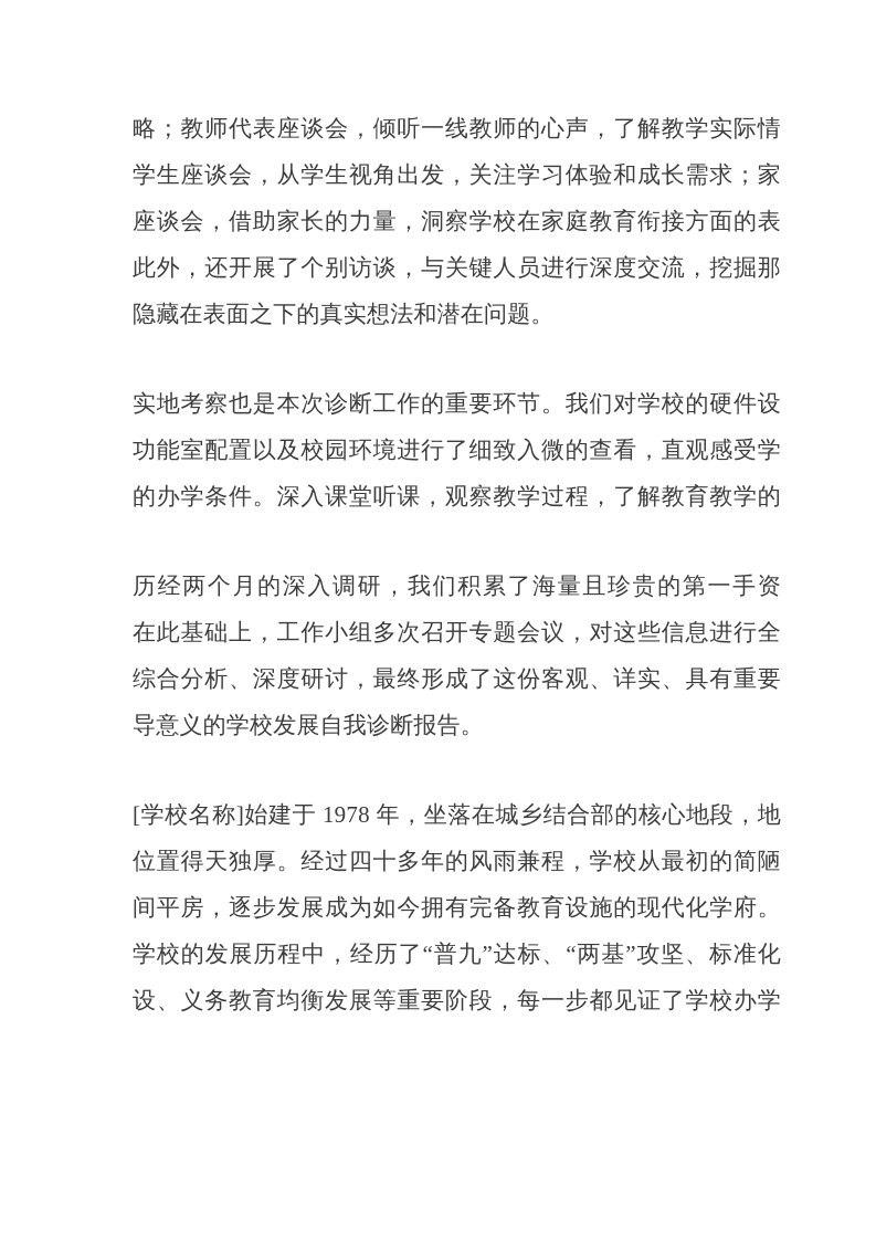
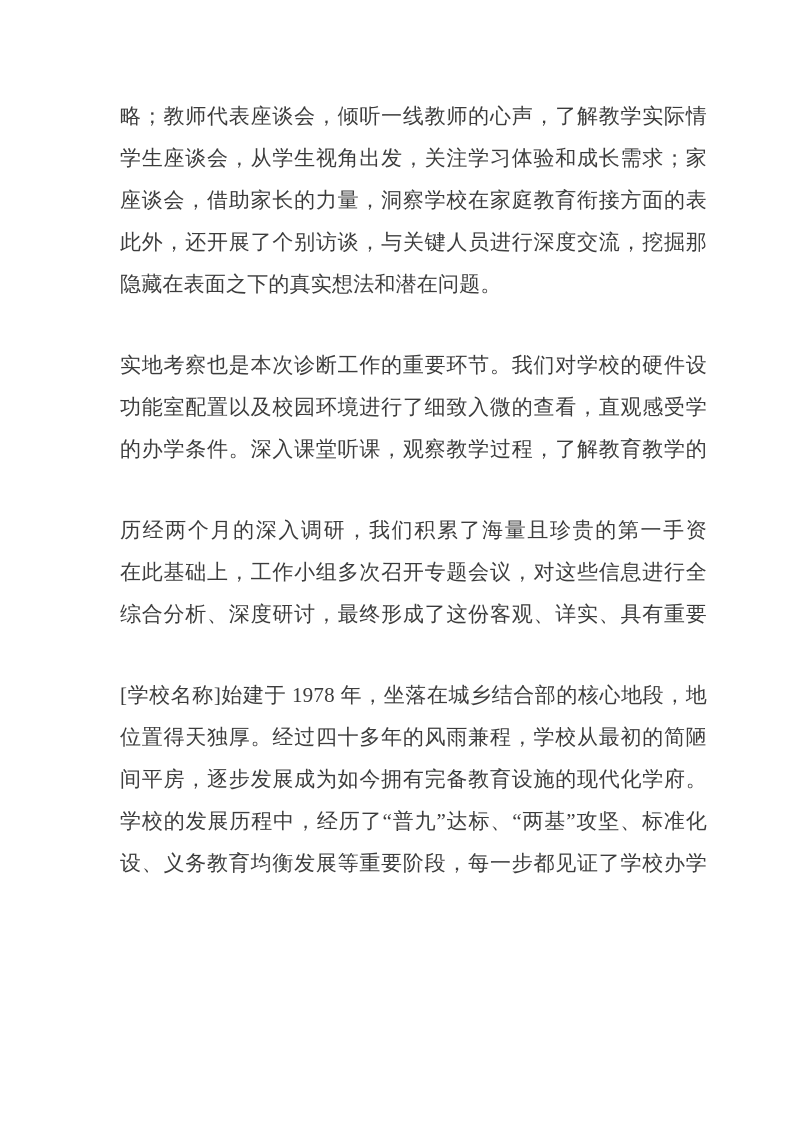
  略；教师代表座谈会，倾听一线教师的心声，了解教学实际情
  学生座谈会，从学生视角出发，关注学习体验和成长需求；家
  座谈会，借助家长的力量，洞察学校在家庭教育衔接方面的表
  此外，还开展了个别访谈，与关键人员进行深度交流，挖掘那
  隐藏在表面之下的真实想法和潜在问题。
  实地考察也是本次诊断工作的重要环节。我们对学校的硬件设
  功能室配置以及校园环境进行了细致入微的查看，直观感受学
  的办学条件。深入课堂听课，观察教学过程，了解教育教学的
  历经两个月的深入调研，我们积累了海量且珍贵的第一手资
  在此基础上，工作小组多次召开专题会议，对这些信息进行全
  综合分析、深度研讨，最终形成了这份客观、详实、具有重要
- 导意义的学校发展自我诊断报告。
  [学校名称]始建于 1978 年，坐落在城乡结合部的核心地段，地
  位置得天独厚。经过四十多年的风雨兼程，学校从最初的简陋
  间平房，逐步发展成为如今拥有完备教育设施的现代化学府。
  学校的发展历程中，经历了“普九”达标、“两基”攻坚、标准化
  设、义务教育均衡发展等重要阶段，每一步都见证了学校办学
